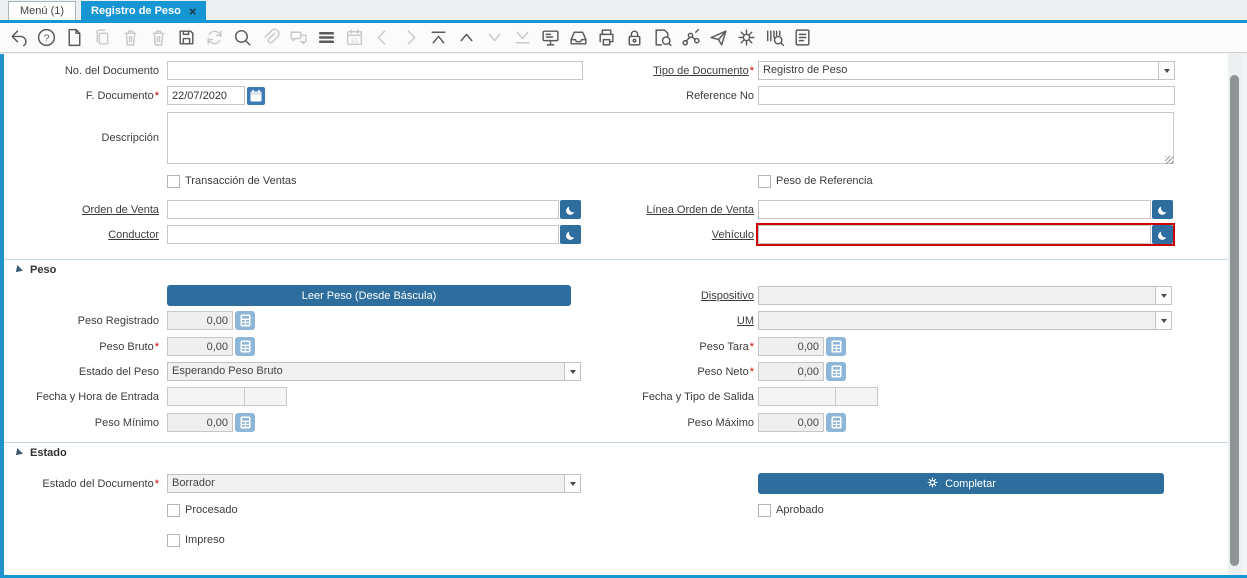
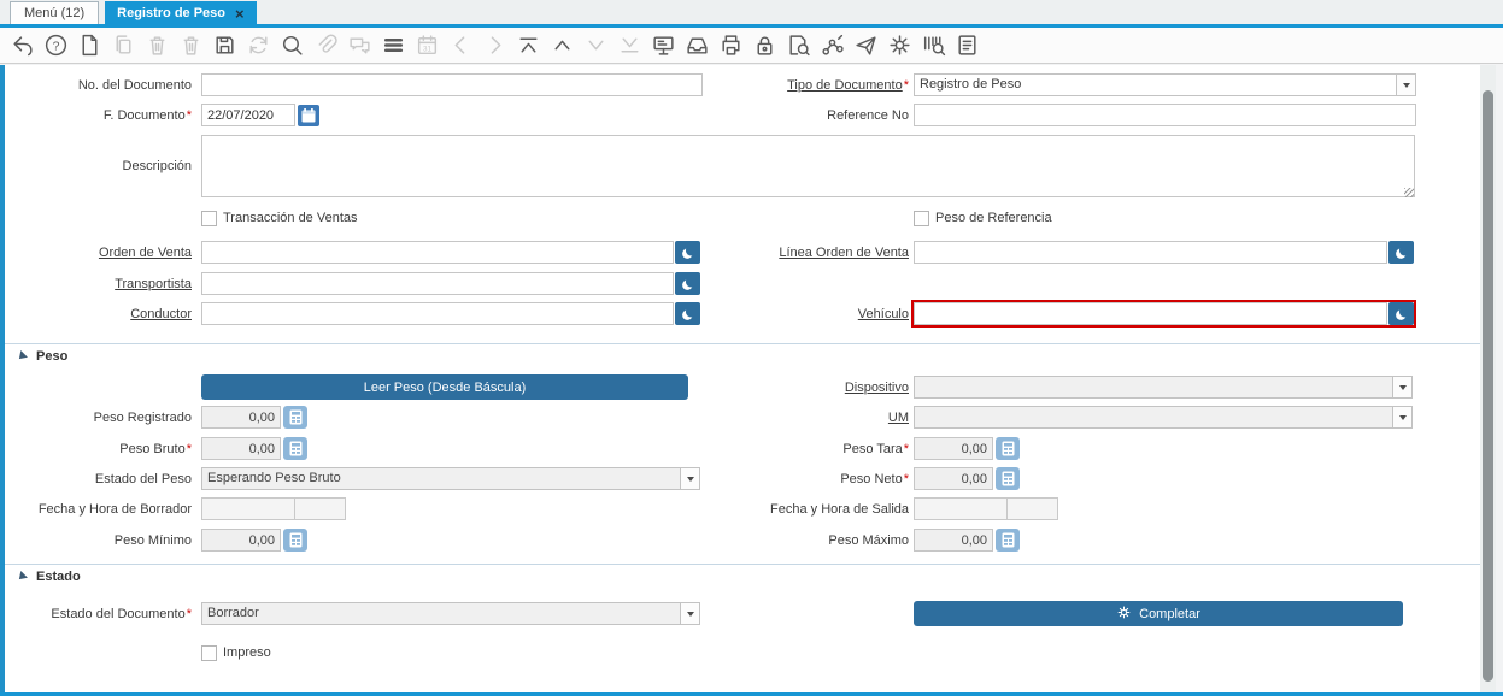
- Menú (1)
+ Menú (12)
  Registro de Peso
  ×
  ?
  No. del Documento
  Tipo de Documento*
  Registro de Peso
  F. Documento*
  22/07/2020
  Reference No
  Descripción
  Transacción de Ventas
  Peso de Referencia
  Orden de Venta
  Línea Orden de Venta
+ Transportista
  Conductor
  Vehículo
  Peso
  Leer Peso (Desde Báscula)
  Dispositivo
  Peso Registrado
  0,00
  UM
  Peso Bruto*
  0,00
  Peso Tara*
  0,00
  Estado del Peso
  Esperando Peso Bruto
  Peso Neto*
  0,00
- Fecha y Hora de Entrada
+ Fecha y Hora de Borrador
- Fecha y Tipo de Salida
+ Fecha y Hora de Salida
  Peso Mínimo
  0,00
  Peso Máximo
  0,00
  Estado
  Estado del Documento*
  Borrador
  Completar
- Procesado
- Aprobado
  Impreso
